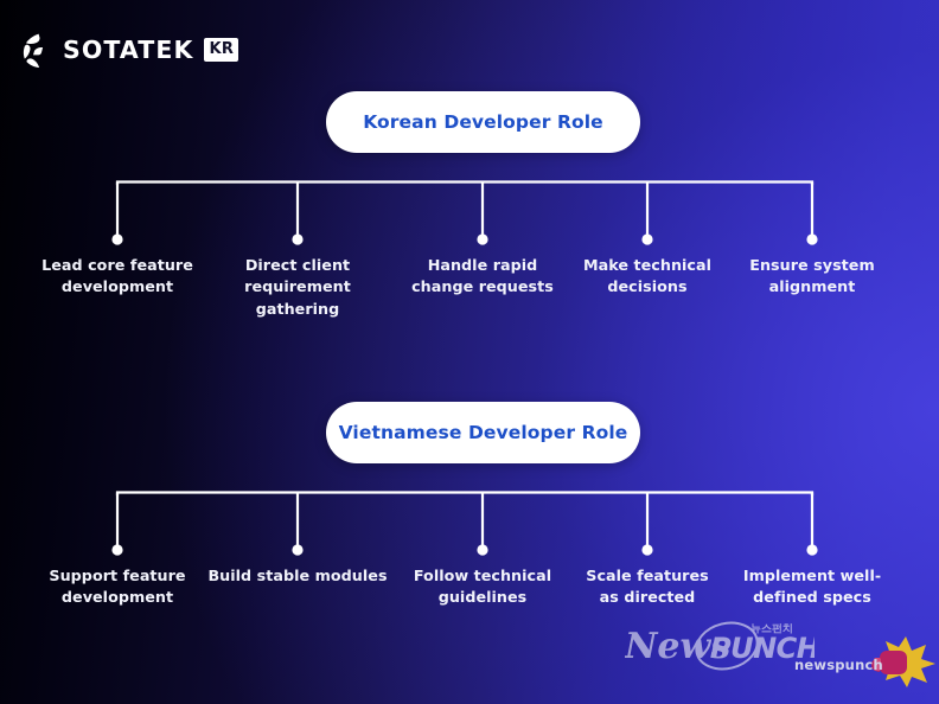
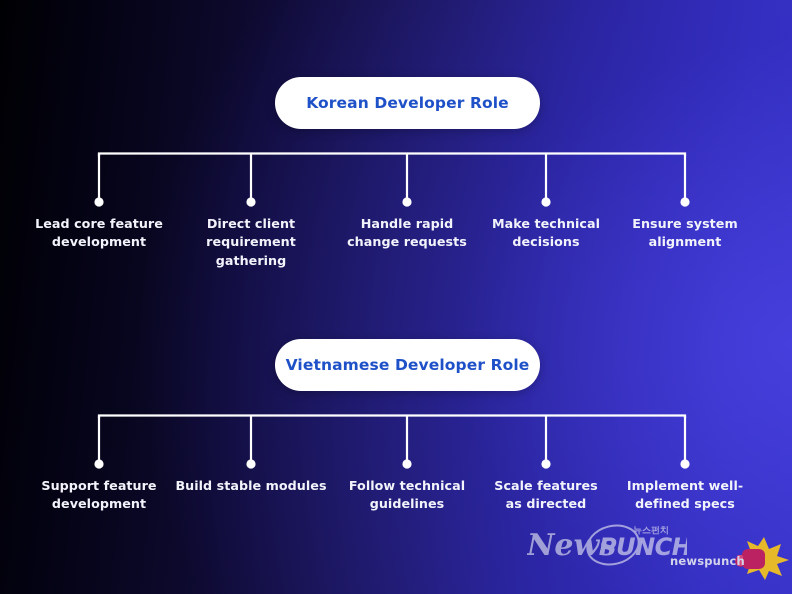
- SOTATEK
- KR
  Korean Developer Role
  Lead core feature
  development
  Direct client
  requirement gathering
  Handle rapid
  change requests
  Make technical
  decisions
  Ensure system
  alignment
  Vietnamese Developer Role
  Support feature
  development
  Build stable modules
  Follow technical
  guidelines
  Scale features
  as directed
  Implement well-
  defined specs
  News
  PUNCH
  뉴스펀치
  newspunch
